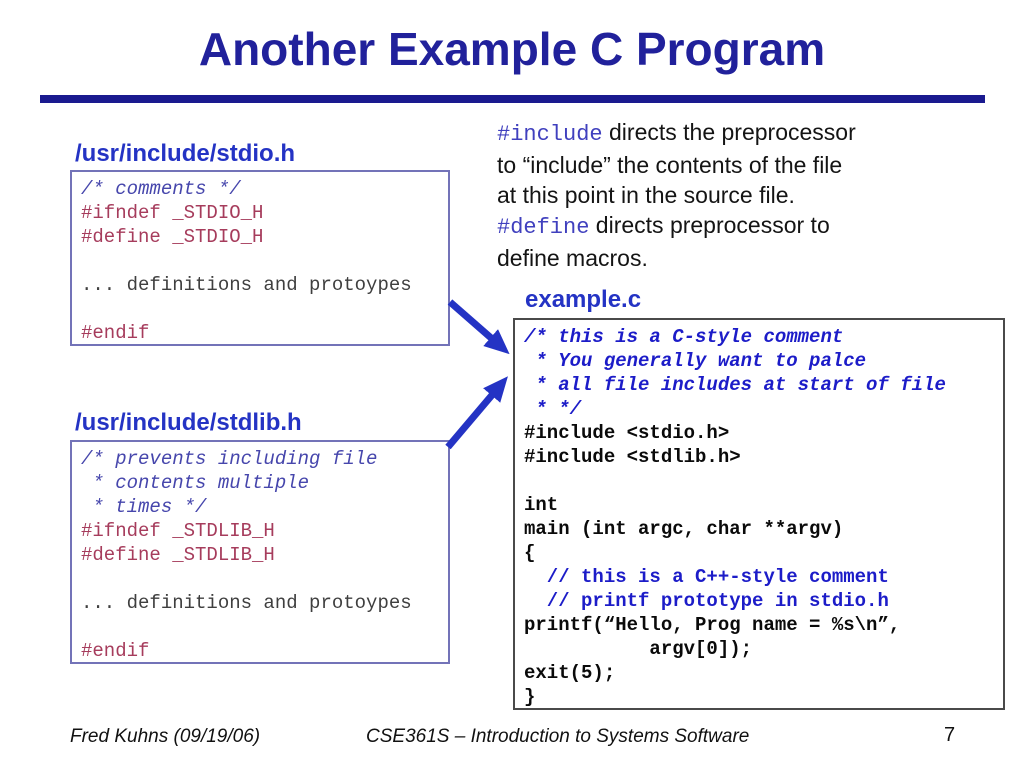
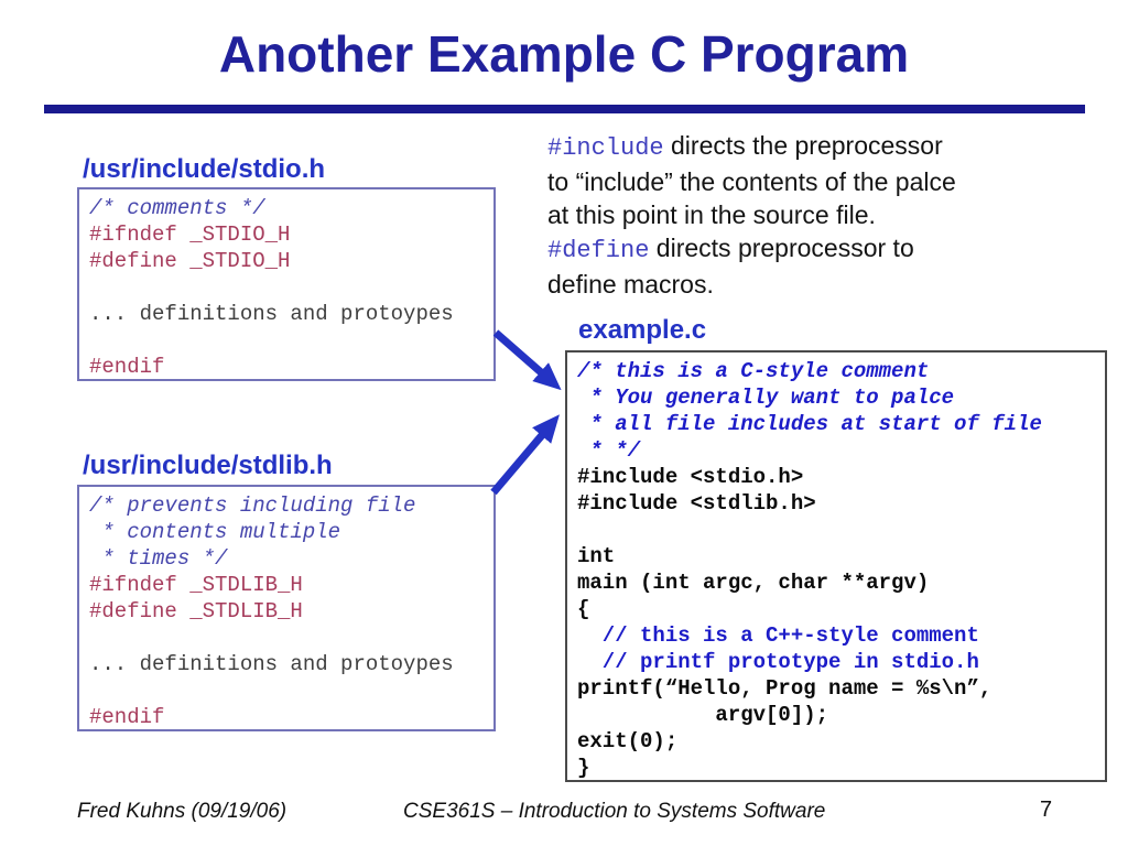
  Another Example C Program
  #include directs the preprocessor
- to “include” the contents of the file
+ to “include” the contents of the palce
  at this point in the source file.
  #define directs preprocessor to
  define macros.
  /usr/include/stdio.h
  /* comments */
  #ifndef _STDIO_H
  #define _STDIO_H
  ... definitions and protoypes
  #endif
  /usr/include/stdlib.h
  /* prevents including file
  * contents multiple
  * times */
  #ifndef _STDLIB_H
  #define _STDLIB_H
  ... definitions and protoypes
  #endif
  example.c
  /* this is a C-style comment
  * You generally want to palce
  * all file includes at start of file
  * */
  #include <stdio.h>
  #include <stdlib.h>
  int
  main (int argc, char **argv)
  {
  // this is a C++-style comment
  // printf prototype in stdio.h
  printf(“Hello, Prog name = %s\n”,
  argv[0]);
- exit(5);
+ exit(0);
  }
  Fred Kuhns (09/19/06)
  CSE361S – Introduction to Systems Software
  7
